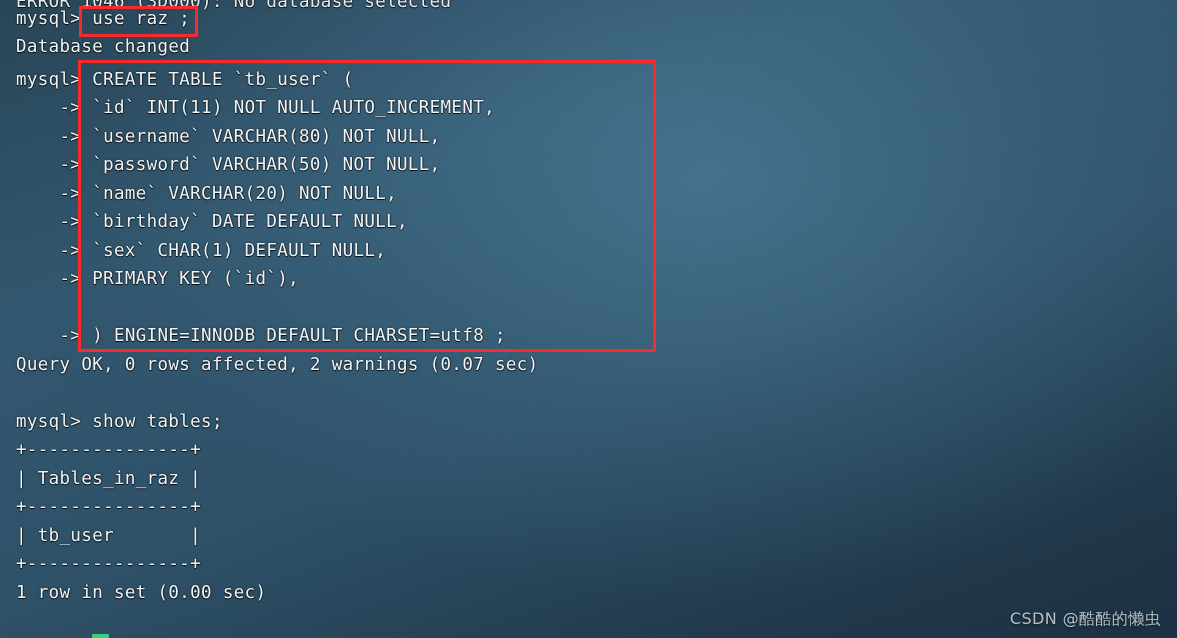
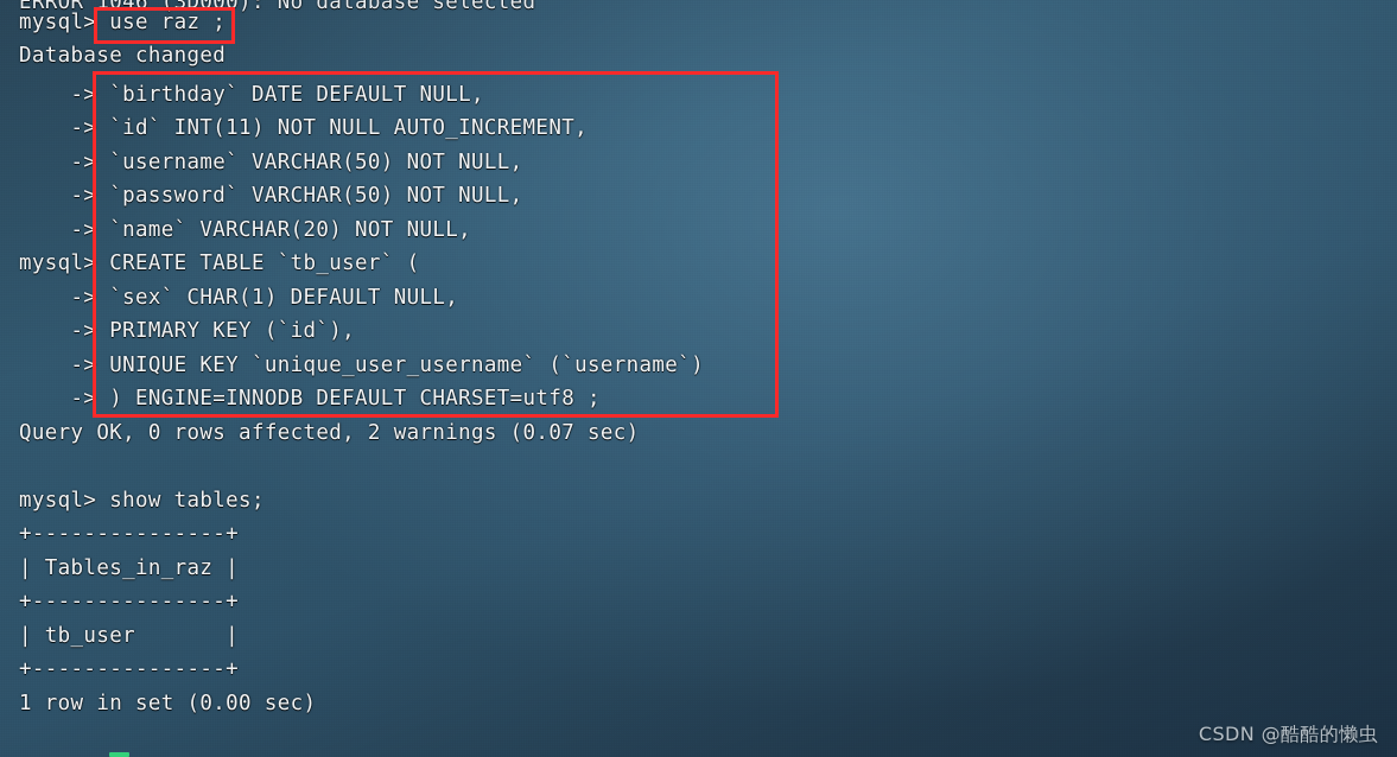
  ERROR 1046 (3D000): No database selected
  mysql> use raz ;
  Database changed
- mysql> CREATE TABLE `tb_user` (
+ -> `birthday` DATE DEFAULT NULL,
  -> `id` INT(11) NOT NULL AUTO_INCREMENT,
- -> `username` VARCHAR(80) NOT NULL,
+ -> `username` VARCHAR(50) NOT NULL,
  -> `password` VARCHAR(50) NOT NULL,
  -> `name` VARCHAR(20) NOT NULL,
- -> `birthday` DATE DEFAULT NULL,
+ mysql> CREATE TABLE `tb_user` (
  -> `sex` CHAR(1) DEFAULT NULL,
  -> PRIMARY KEY (`id`),
+ -> UNIQUE KEY `unique_user_username` (`username`)
  -> ) ENGINE=INNODB DEFAULT CHARSET=utf8 ;
  Query OK, 0 rows affected, 2 warnings (0.07 sec)
  mysql> show tables;
  +---------------+
  | Tables_in_raz |
  +---------------+
  | tb_user |
  +---------------+
  1 row in set (0.00 sec)
  CSDN @酷酷的懒虫
